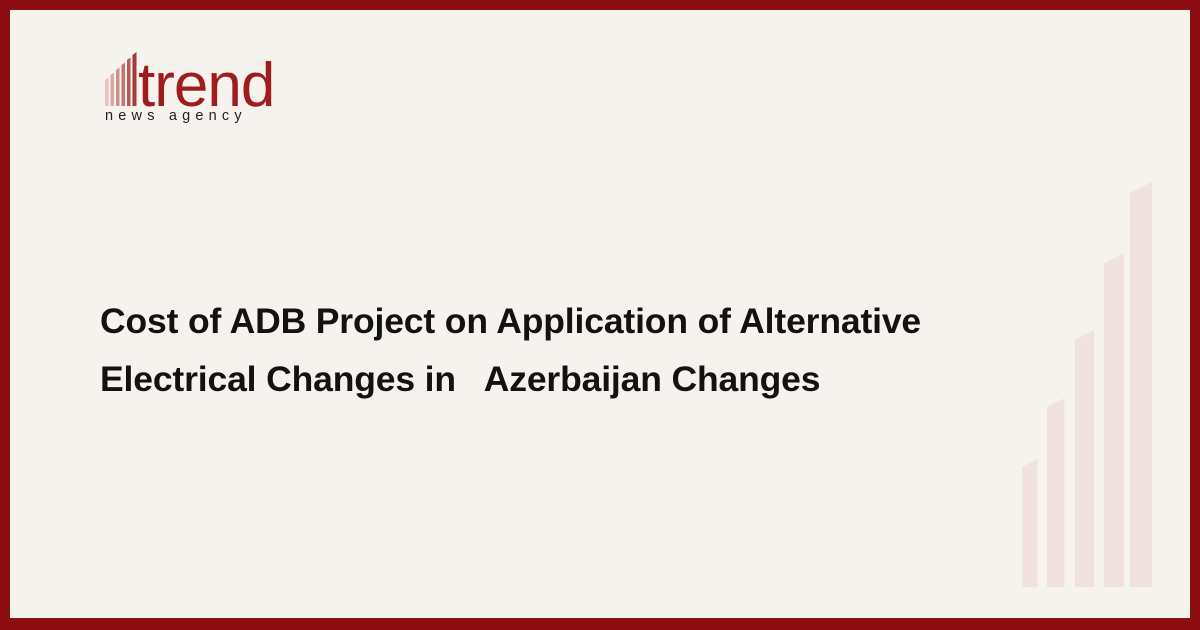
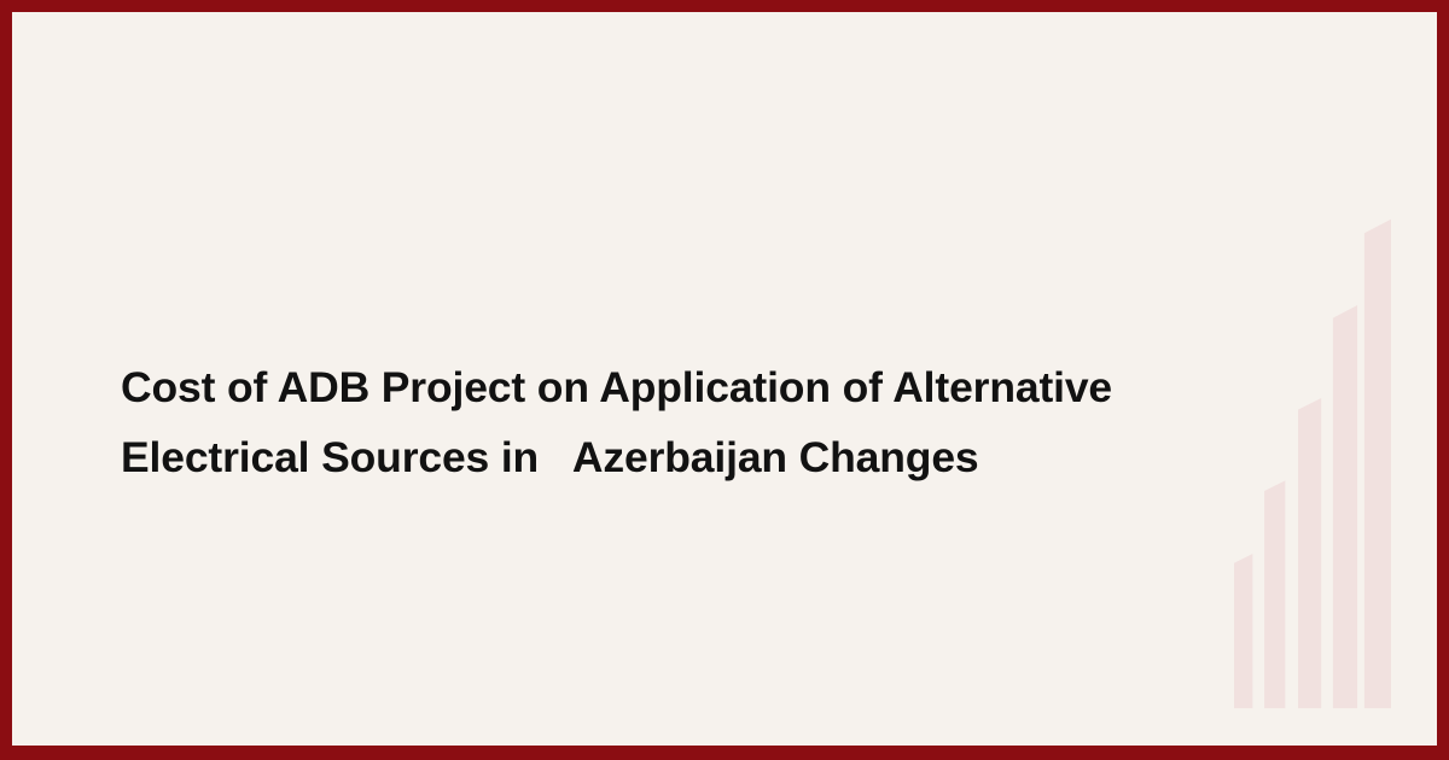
- trend
- news agency
- Cost of ADB Project on Application of Alternative Electrical Changes in Azerbaijan Changes
+ Cost of ADB Project on Application of Alternative Electrical Sources in Azerbaijan Changes
